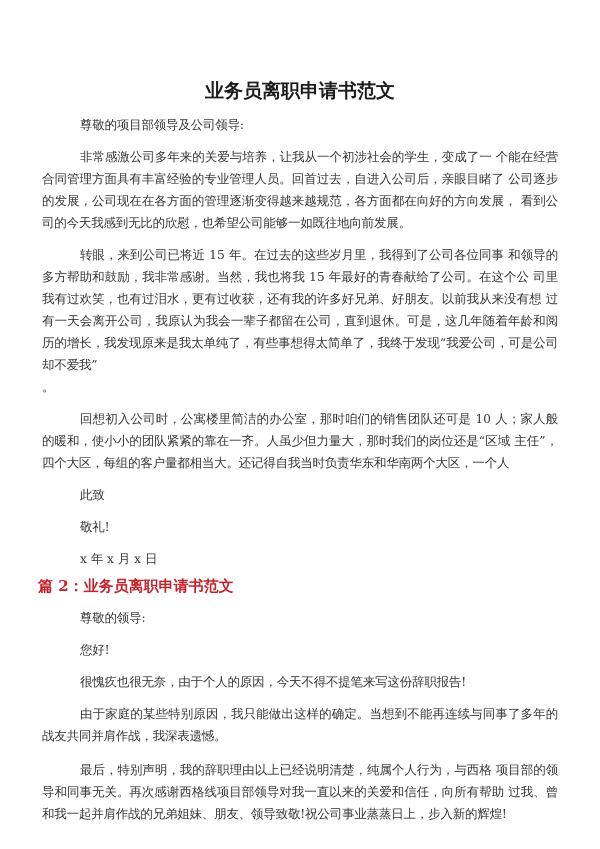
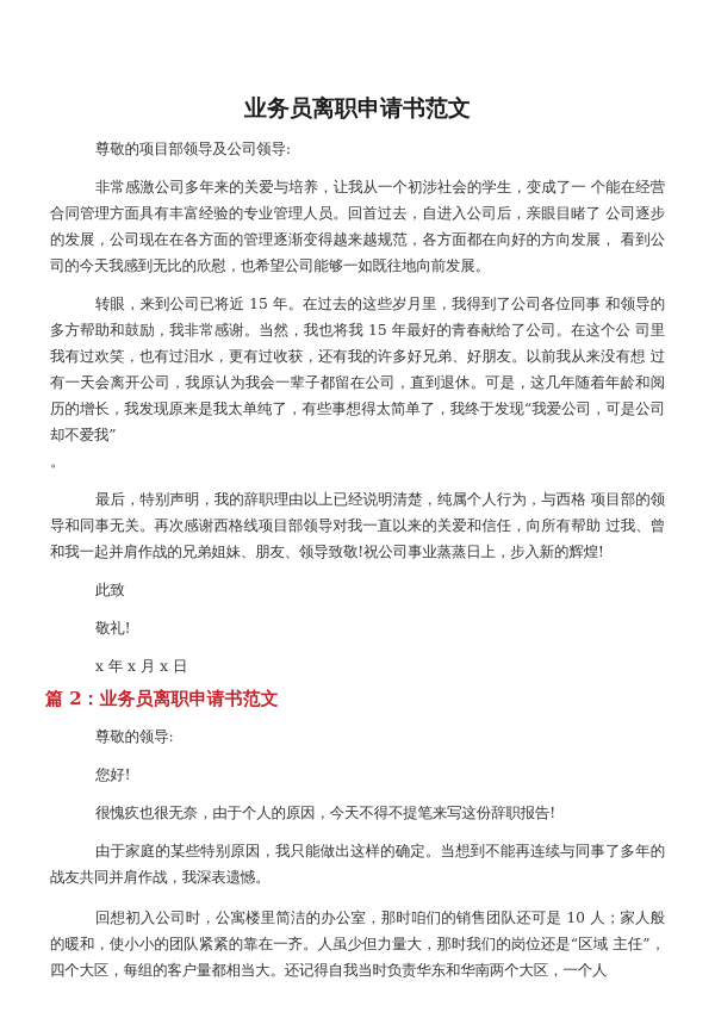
  业务员离职申请书范文
  尊敬的项目部领导及公司领导:
  非常感激公司多年来的关爱与培养，让我从一个初涉社会的学生，变成了一 个能在经营合同管理方面具有丰富经验的专业管理人员。回首过去，自进入公司后，亲眼目睹了 公司逐步的发展，公司现在在各方面的管理逐渐变得越来越规范，各方面都在向好的方向发展， 看到公司的今天我感到无比的欣慰，也希望公司能够一如既往地向前发展。
  转眼，来到公司已将近 15 年。在过去的这些岁月里，我得到了公司各位同事 和领导的多方帮助和鼓励，我非常感谢。当然，我也将我 15 年最好的青春献给了公司。在这个公 司里我有过欢笑，也有过泪水，更有过收获，还有我的许多好兄弟、好朋友。以前我从来没有想 过有一天会离开公司，我原认为我会一辈子都留在公司，直到退休。可是，这几年随着年龄和阅 历的增长，我发现原来是我太单纯了，有些事想得太简单了，我终于发现“我爱公司，可是公司 却不爱我”
  。
- 回想初入公司时，公寓楼里简洁的办公室，那时咱们的销售团队还可是 10 人；家人般的暖和，使小小的团队紧紧的靠在一齐。人虽少但力量大，那时我们的岗位还是“区域 主任”，四个大区，每组的客户量都相当大。还记得自我当时负责华东和华南两个大区，一个人
+ 最后，特别声明，我的辞职理由以上已经说明清楚，纯属个人行为，与西格 项目部的领导和同事无关。再次感谢西格线项目部领导对我一直以来的关爱和信任，向所有帮助 过我、曾和我一起并肩作战的兄弟姐妹、朋友、领导致敬!祝公司事业蒸蒸日上，步入新的辉煌!
  此致
  敬礼!
  x 年 x 月 x 日
  篇 2：业务员离职申请书范文
  尊敬的领导:
  您好!
  很愧疚也很无奈，由于个人的原因，今天不得不提笔来写这份辞职报告!
  由于家庭的某些特别原因，我只能做出这样的确定。当想到不能再连续与同事了多年的战友共同并肩作战，我深表遗憾。
- 最后，特别声明，我的辞职理由以上已经说明清楚，纯属个人行为，与西格 项目部的领导和同事无关。再次感谢西格线项目部领导对我一直以来的关爱和信任，向所有帮助 过我、曾和我一起并肩作战的兄弟姐妹、朋友、领导致敬!祝公司事业蒸蒸日上，步入新的辉煌!
+ 回想初入公司时，公寓楼里简洁的办公室，那时咱们的销售团队还可是 10 人；家人般的暖和，使小小的团队紧紧的靠在一齐。人虽少但力量大，那时我们的岗位还是“区域 主任”，四个大区，每组的客户量都相当大。还记得自我当时负责华东和华南两个大区，一个人
